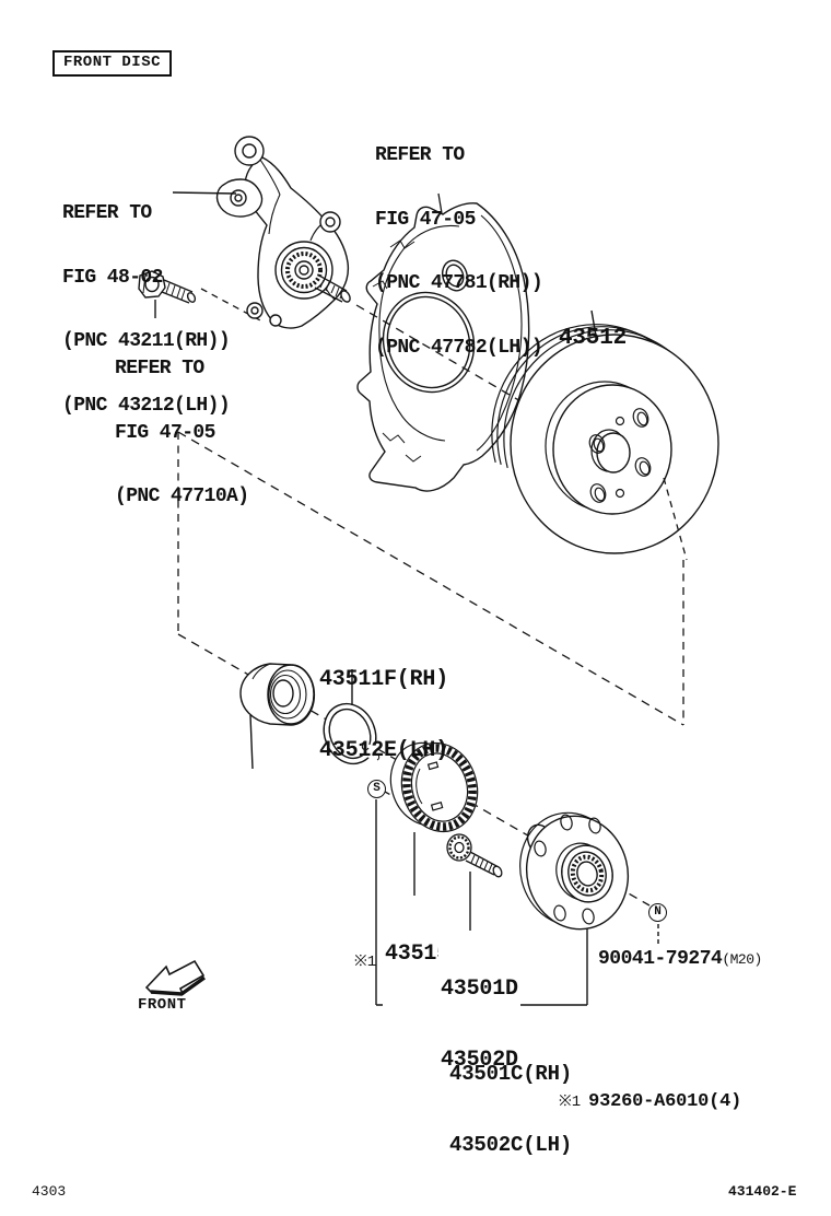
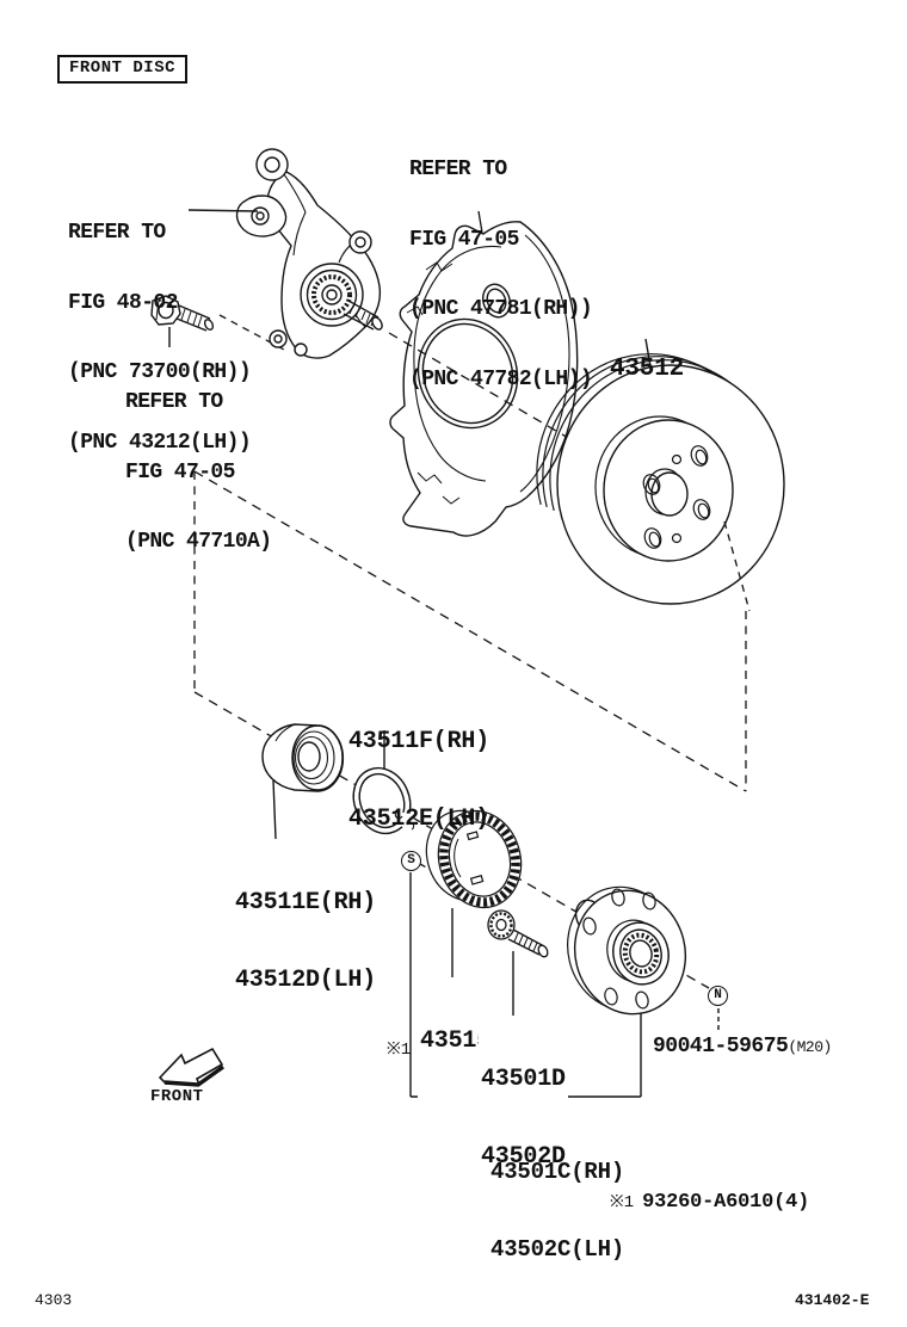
  FRONT DISC
  REFER TO
  FIG 48-02
- (PNC 43211(RH))
+ (PNC 73700(RH))
  (PNC 43212(LH))
  REFER TO
  FIG 47-05
  (PNC 47781(RH))
  (PNC 47782(LH))
  REFER TO
  FIG 47-05
  (PNC 47710A)
  43512
  43511F(RH)
  43512E(LH)
+ 43511E(RH)
+ 43512D(LH)
  4351
  43501D
  43502D
- 90041-79274
+ 90041-59675
  (M20)
  43501C(RH)
  43502C(LH)
  S
  N
  ※1
  ※1
  93260-A6010(4)
  FRONT
  4303
  431402-E
